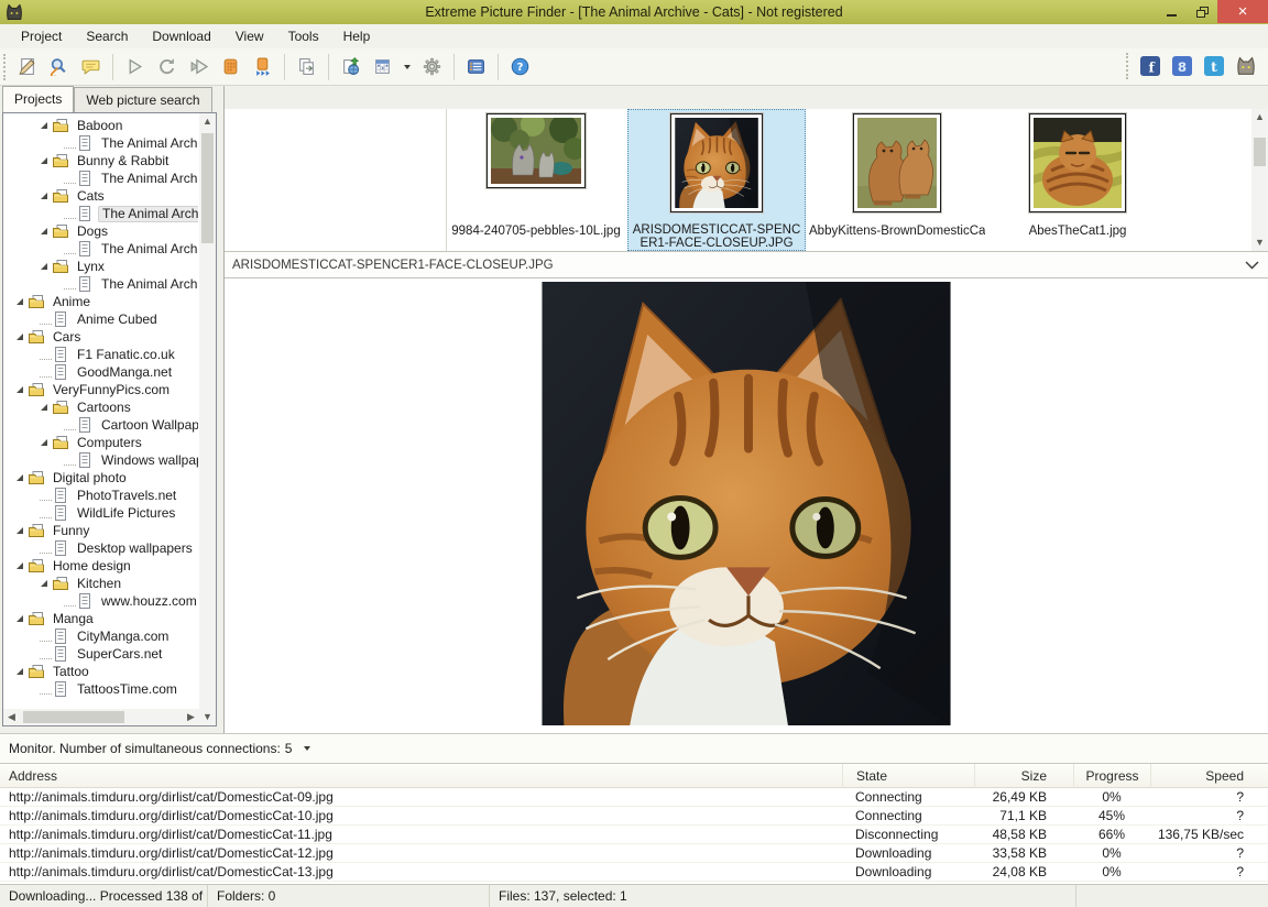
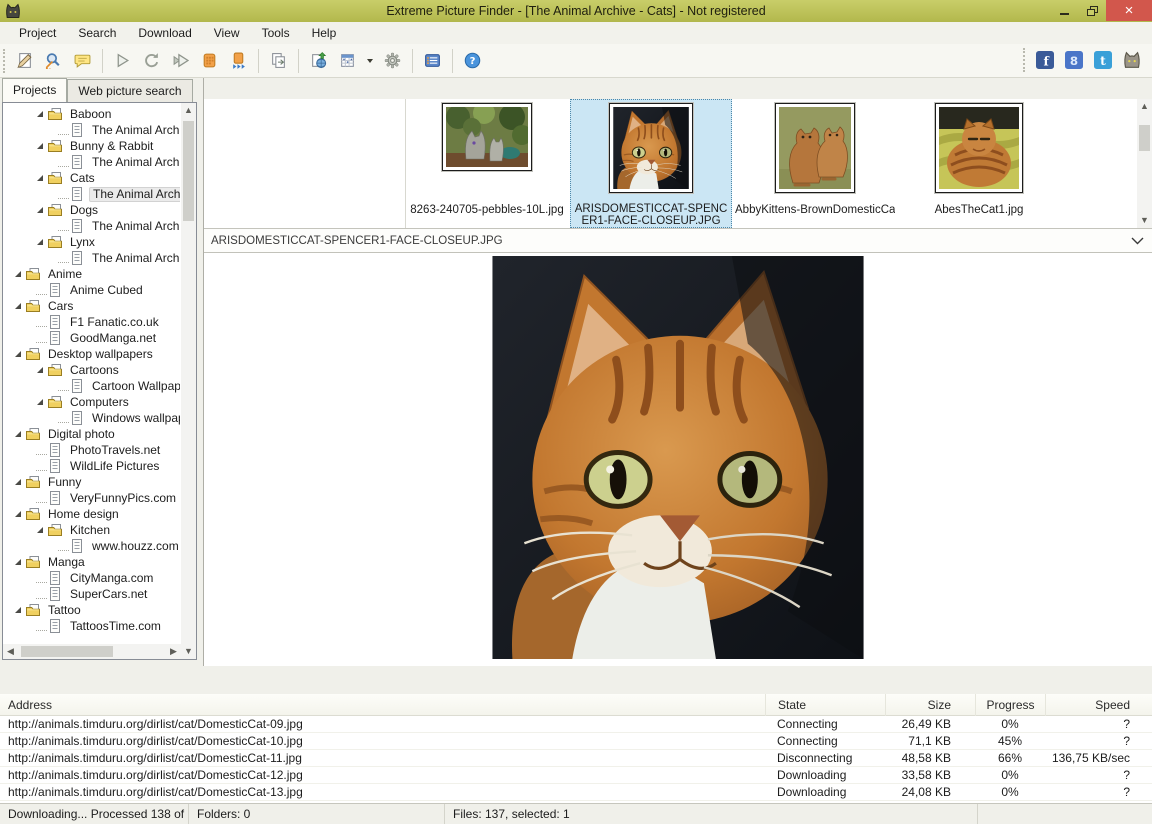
  Extreme Picture Finder - [The Animal Archive - Cats] - Not registered
  ×
  Project
  Search
  Download
  View
  Tools
  Help
  ?
  f
  8
  t
  Projects
  Web picture search
  Baboon
  The Animal Arch
  Bunny & Rabbit
  The Animal Arch
  Cats
  The Animal Arch
  Dogs
  The Animal Arch
  Lynx
  The Animal Arch
  Anime
  Anime Cubed
  Cars
  F1 Fanatic.co.uk
  GoodManga.net
- VeryFunnyPics.com
+ Desktop wallpapers
  Cartoons
  Cartoon Wallpap
  Computers
  Windows wallpa
  Digital photo
  PhotoTravels.net
  WildLife Pictures
  Funny
- Desktop wallpapers
+ VeryFunnyPics.com
  Home design
  Kitchen
  www.houzz.com
  Manga
  CityManga.com
  SuperCars.net
  Tattoo
  TattoosTime.com
  ▲
  ▼
  ◀
  ▶
- 9984-240705-pebbles-10L.jpg
+ 8263-240705-pebbles-10L.jpg
  ARISDOMESTICCAT-SPENCER1-FACE-CLOSEUP.JPG
  AbbyKittens-BrownDomesticCa
  AbesTheCat1.jpg
  ▲
  ▼
  ARISDOMESTICCAT-SPENCER1-FACE-CLOSEUP.JPG
- Monitor. Number of simultaneous connections:
- 5
  Address
  State
  Size
  Progress
  Speed
  http://animals.timduru.org/dirlist/cat/DomesticCat-09.jpg
  Connecting
  26,49 KB
  0%
  ?
  http://animals.timduru.org/dirlist/cat/DomesticCat-10.jpg
  Connecting
  71,1 KB
  45%
  ?
  http://animals.timduru.org/dirlist/cat/DomesticCat-11.jpg
  Disconnecting
  48,58 KB
  66%
  136,75 KB/sec
  http://animals.timduru.org/dirlist/cat/DomesticCat-12.jpg
  Downloading
  33,58 KB
  0%
  ?
  http://animals.timduru.org/dirlist/cat/DomesticCat-13.jpg
  Downloading
  24,08 KB
  0%
  ?
  Downloading... Processed 138 of
  Folders: 0
  Files: 137, selected: 1
